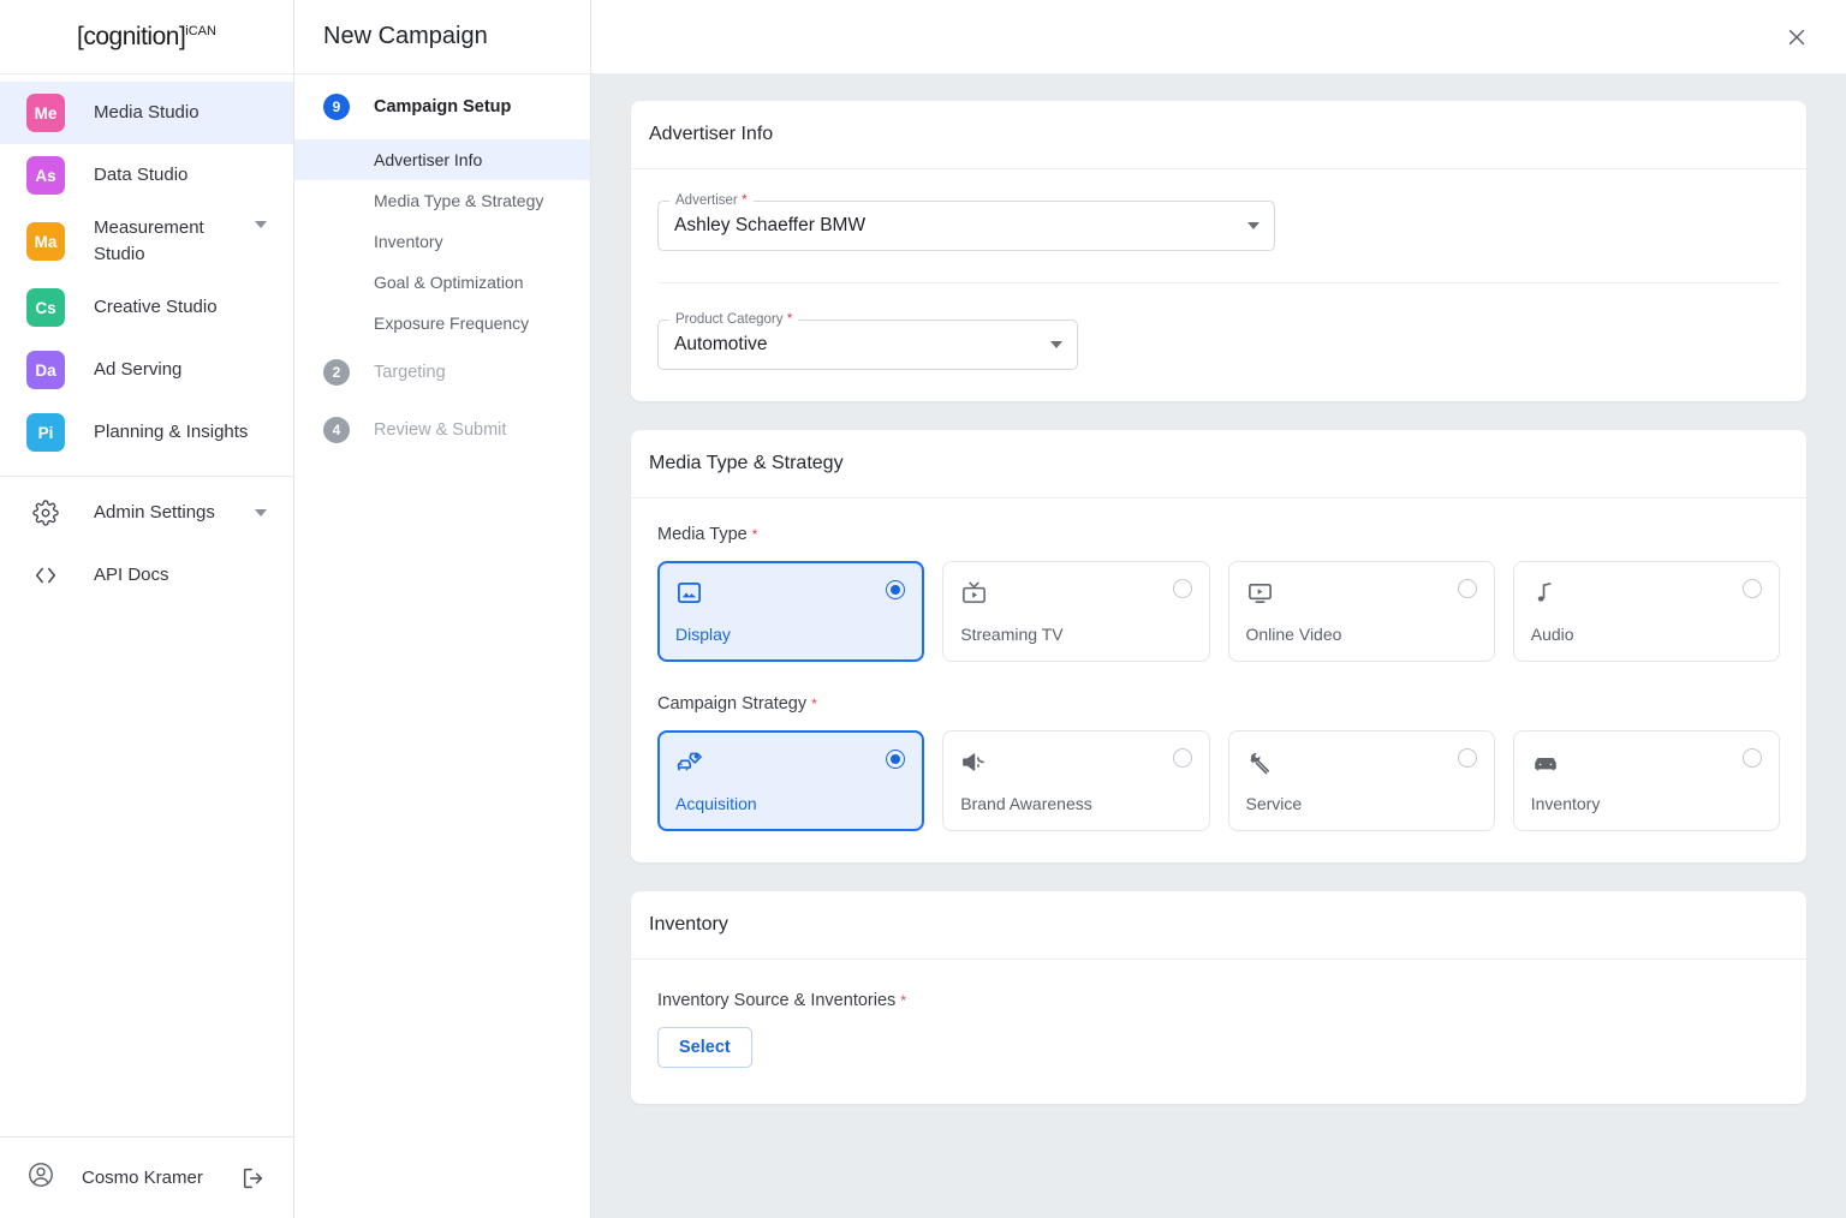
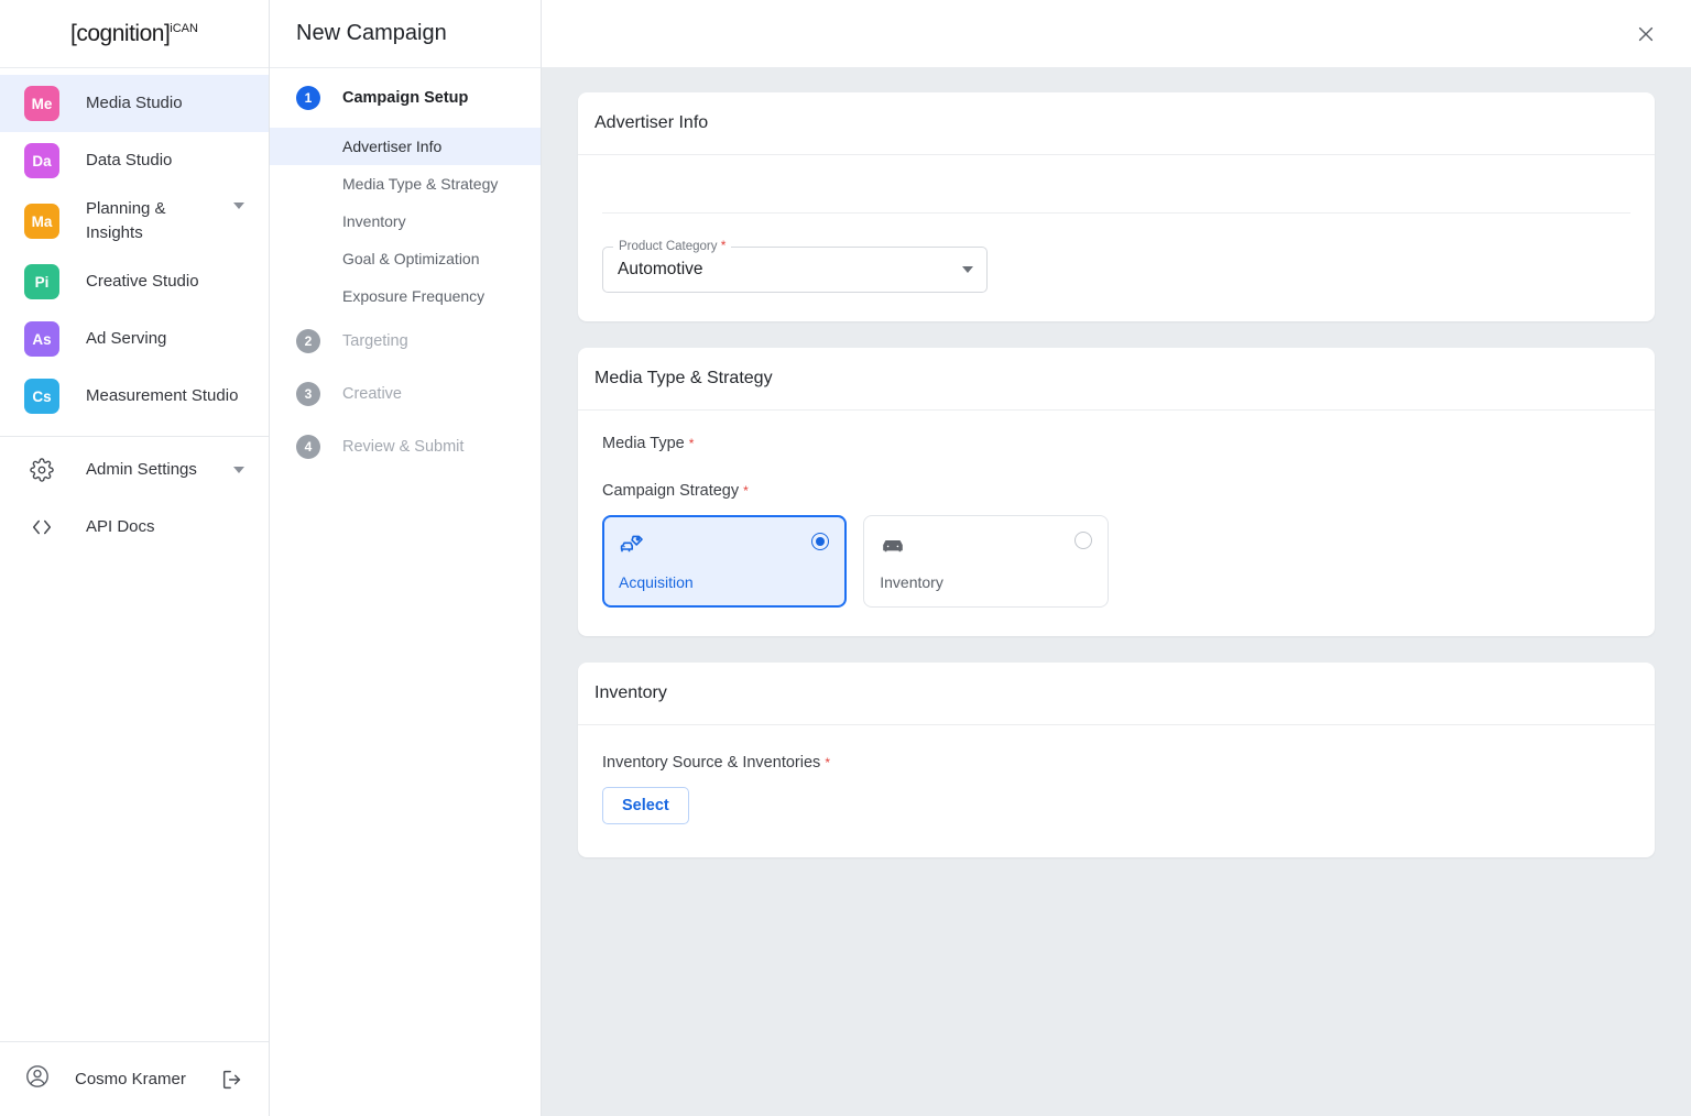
  [cognition]iCAN
  Me
  Media Studio
- As
+ Da
  Data Studio
  Ma
- Measurement Studio
+ Planning & Insights
- Cs
+ Pi
  Creative Studio
- Da
+ As
  Ad Serving
- Pi
+ Cs
- Planning & Insights
+ Measurement Studio
  Admin Settings
  API Docs
  Cosmo Kramer
  New Campaign
- 9
+ 1
  Campaign Setup
  Advertiser Info
  Media Type & Strategy
  Inventory
  Goal & Optimization
  Exposure Frequency
  2
  Targeting
+ 3
+ Creative
  4
  Review & Submit
  Advertiser Info
- Advertiser *
- Ashley Schaeffer BMW
  Product Category *
  Automotive
  Media Type & Strategy
  Media Type
  *
- Display
- Streaming TV
- Online Video
- Audio
  Campaign Strategy
  *
  Acquisition
- Brand Awareness
- Service
  Inventory
  Inventory
  Inventory Source & Inventories *
  Select
